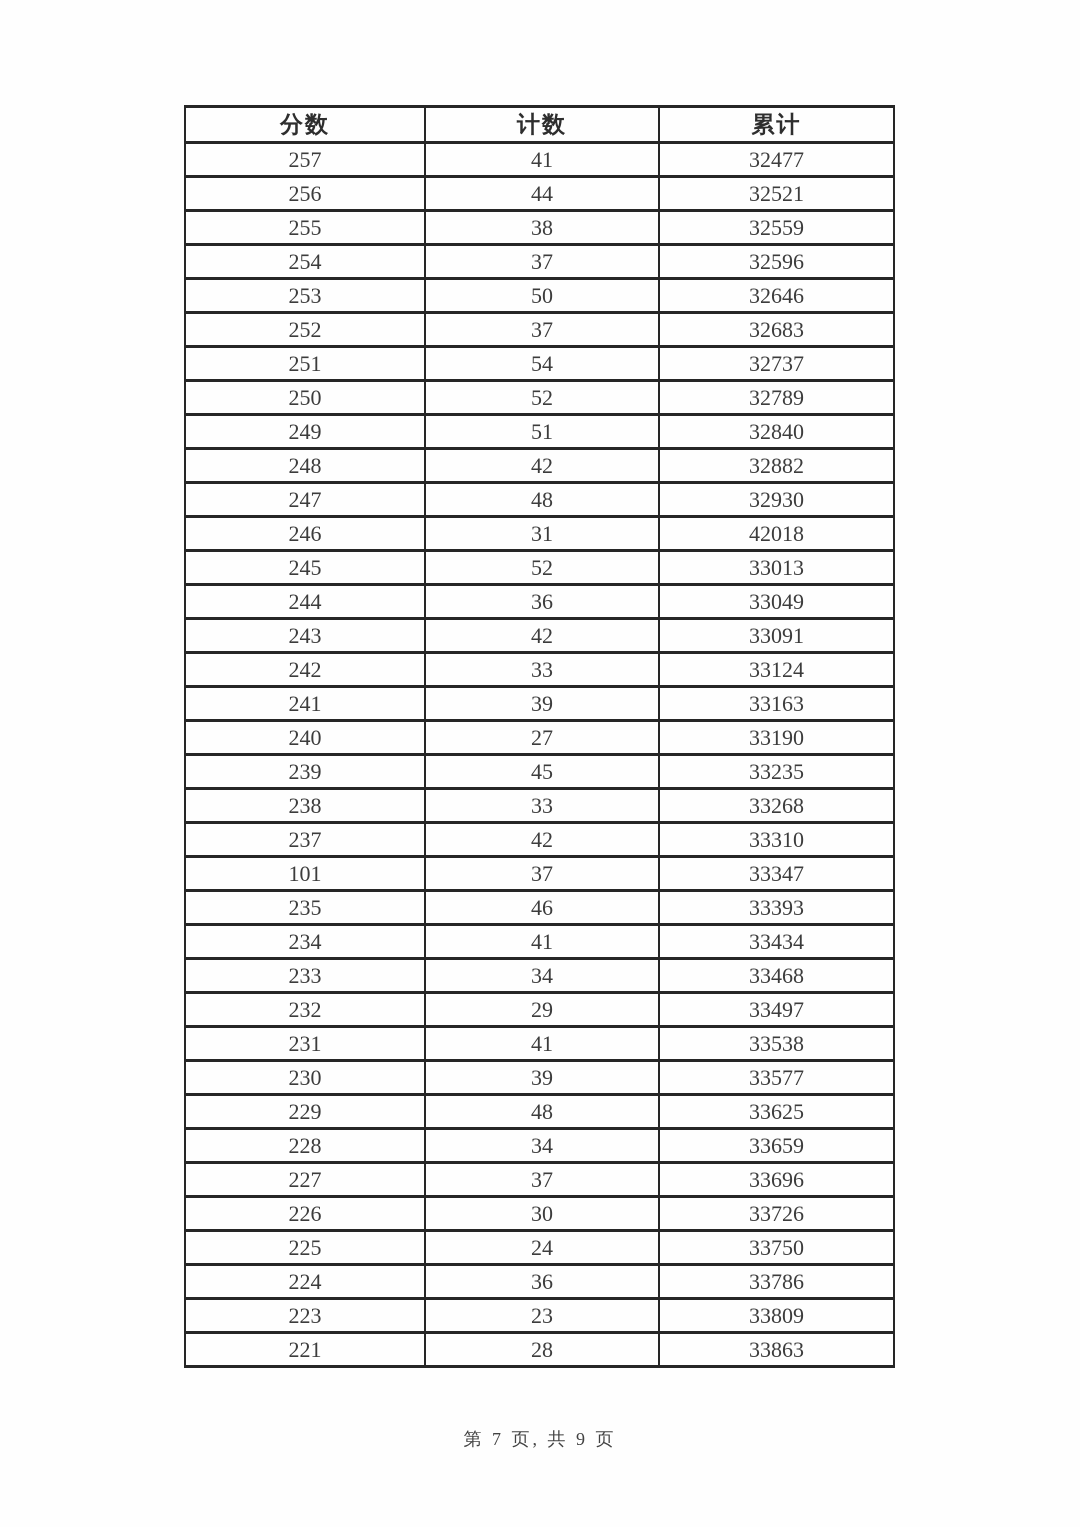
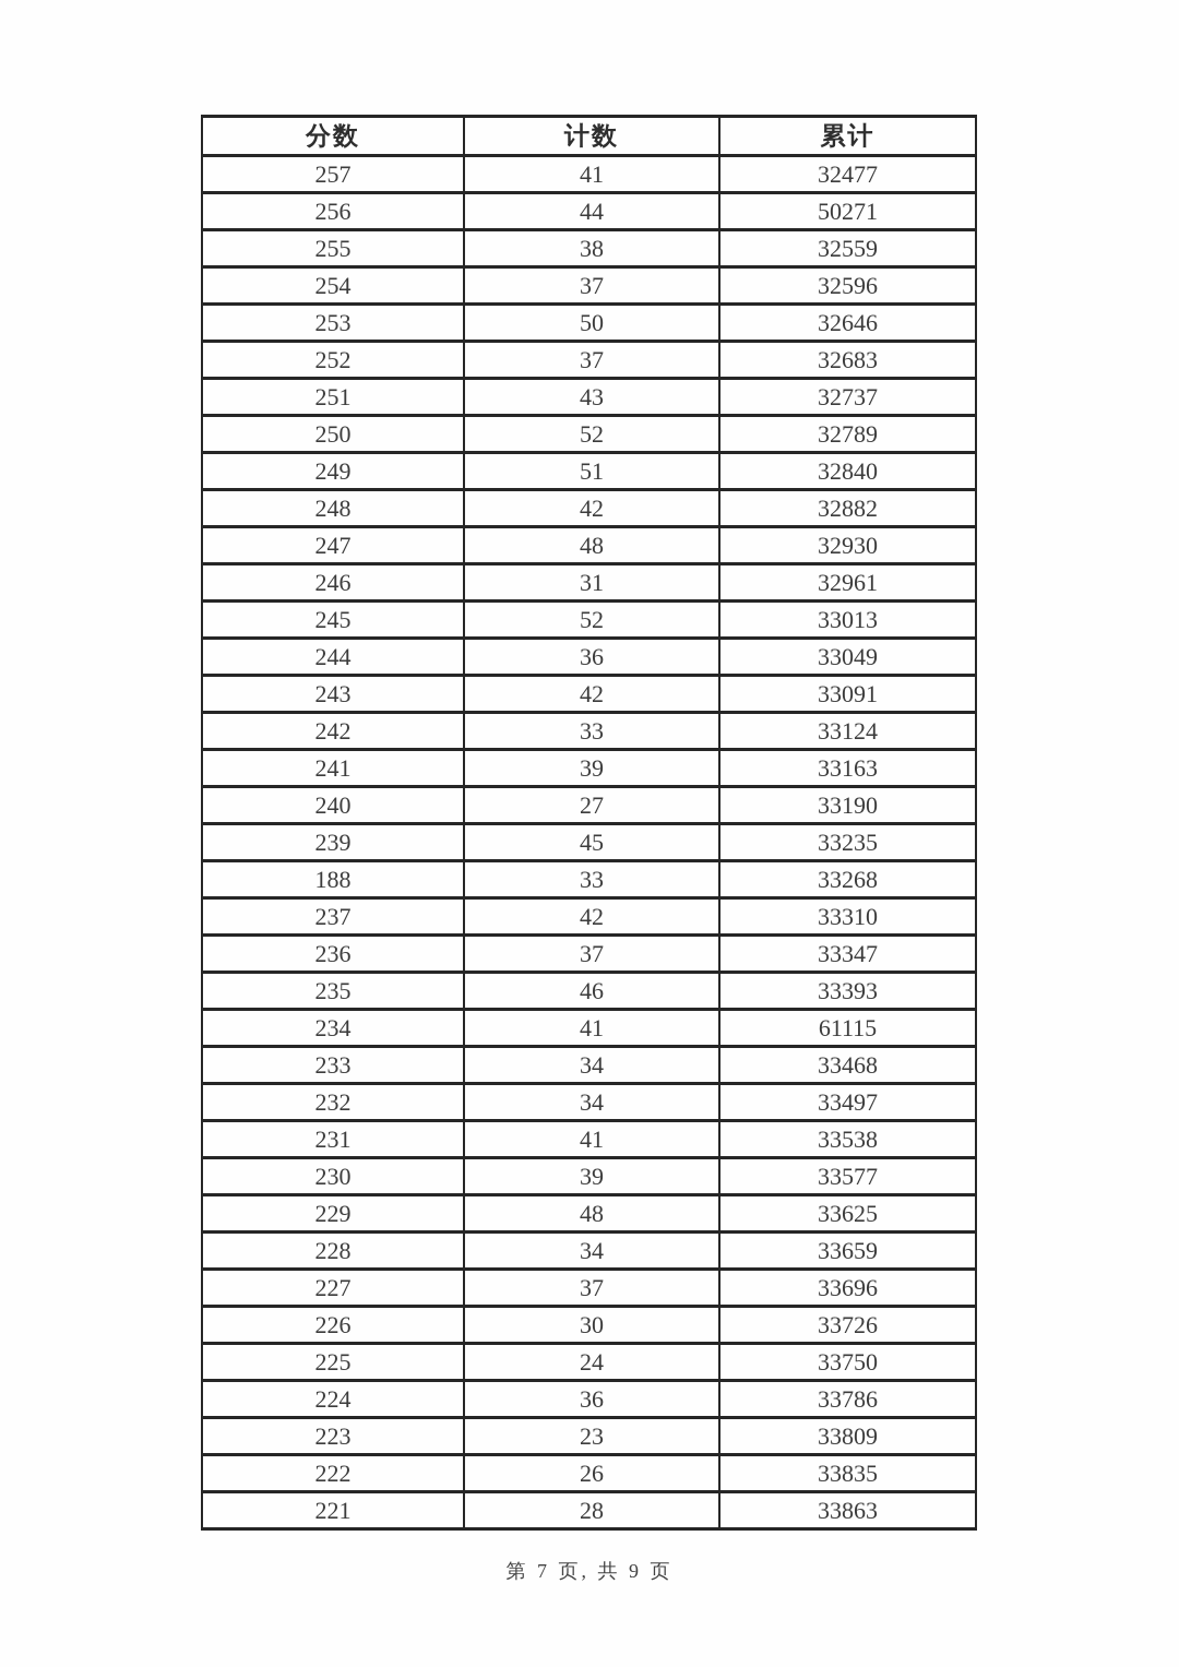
  分数	计数	累计
  257	41	32477
- 256	44	32521
+ 256	44	50271
  255	38	32559
  254	37	32596
  253	50	32646
  252	37	32683
- 251	54	32737
+ 251	43	32737
  250	52	32789
  249	51	32840
  248	42	32882
  247	48	32930
- 246	31	42018
+ 246	31	32961
  245	52	33013
  244	36	33049
  243	42	33091
  242	33	33124
  241	39	33163
  240	27	33190
  239	45	33235
- 238	33	33268
+ 188	33	33268
  237	42	33310
- 101	37	33347
+ 236	37	33347
  235	46	33393
- 234	41	33434
+ 234	41	61115
  233	34	33468
- 232	29	33497
+ 232	34	33497
  231	41	33538
  230	39	33577
  229	48	33625
  228	34	33659
  227	37	33696
  226	30	33726
  225	24	33750
  224	36	33786
  223	23	33809
+ 222	26	33835
  221	28	33863
  第 7 页, 共 9 页
